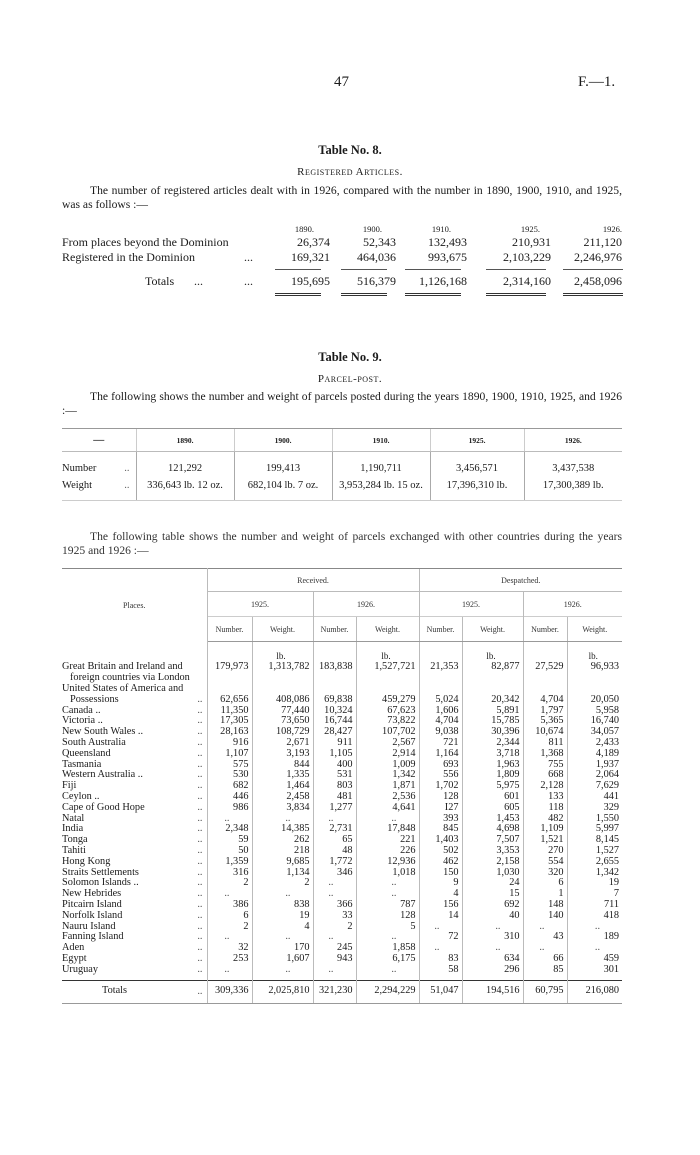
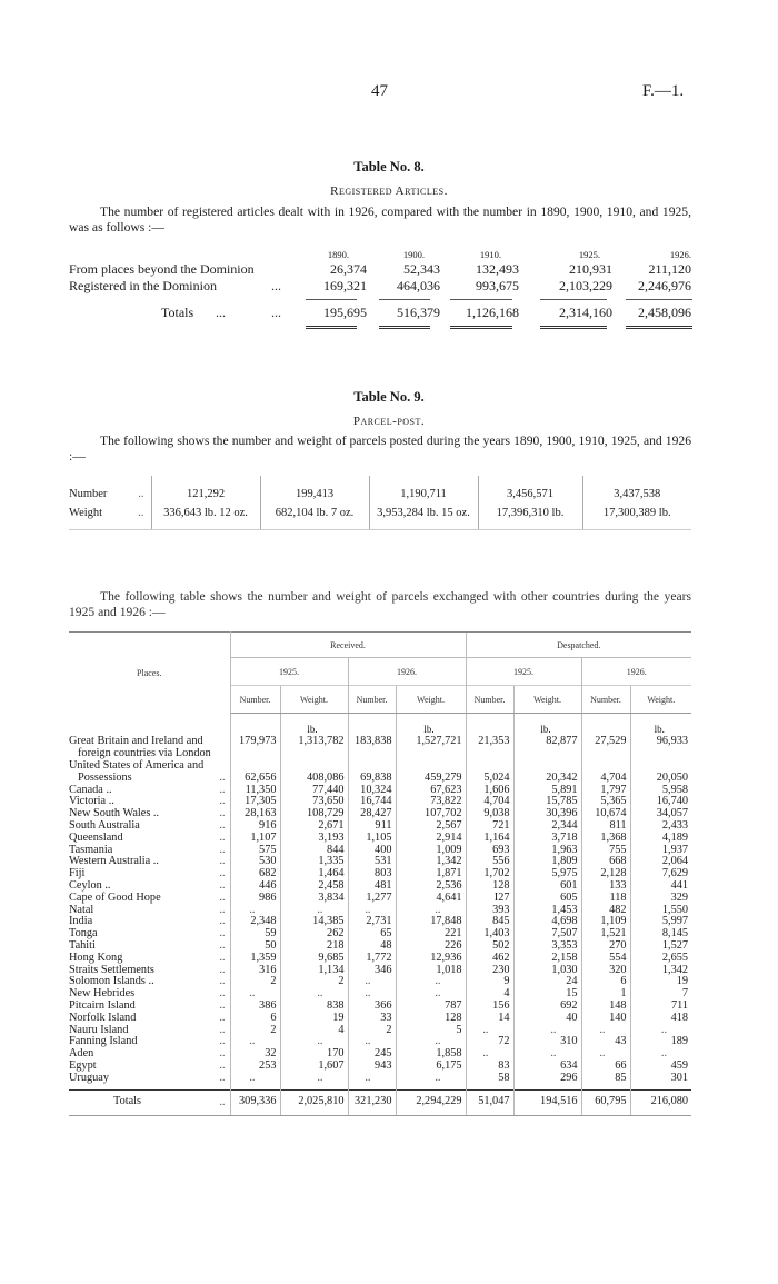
  47
  F.—1.
  Table No. 8.
  Registered Articles.
  The number of registered articles dealt with in 1926, compared with the number in 1890, 1900, 1910, and 1925, was as follows :—
  1890.
  1900.
  1910.
  1925.
  1926.
  From places beyond the Dominion
  26,374
  52,343
  132,493
  210,931
  211,120
  Registered in the Dominion
  ...
  169,321
  464,036
  993,675
  2,103,229
  2,246,976
  Totals
  ...
  ...
  195,695
  516,379
  1,126,168
  2,314,160
  2,458,096
  Table No. 9.
  Parcel-post.
  The following shows the number and weight of parcels posted during the years 1890, 1900, 1910, 1925, and 1926 :—
- —	1890.	1900.	1910.	1925.	1926.
  Number ..	121,292	199,413	1,190,711	3,456,571	3,437,538
  Weight ..	336,643 lb. 12 oz.	682,104 lb. 7 oz.	3,953,284 lb. 15 oz.	17,396,310 lb.	17,300,389 lb.
  The following table shows the number and weight of parcels exchanged with other countries during the years 1925 and 1926 :—
  Places.	Received.	Despatched.
  1925.	1926.	1925.	1926.
  Number.	Weight.	Number.	Weight.	Number.	Weight.	Number.	Weight.
  		lb.		lb.		lb.		lb.
  Great Britain and Ireland and	179,973	1,313,782	183,838	1,527,721	21,353	82,877	27,529	96,933
  foreign countries via London
  United States of America and
  Possessions ..	62,656	408,086	69,838	459,279	5,024	20,342	4,704	20,050
  Canada .. ..	11,350	77,440	10,324	67,623	1,606	5,891	1,797	5,958
  Victoria .. ..	17,305	73,650	16,744	73,822	4,704	15,785	5,365	16,740
  New South Wales .. ..	28,163	108,729	28,427	107,702	9,038	30,396	10,674	34,057
  South Australia ..	916	2,671	911	2,567	721	2,344	811	2,433
  Queensland ..	1,107	3,193	1,105	2,914	1,164	3,718	1,368	4,189
  Tasmania ..	575	844	400	1,009	693	1,963	755	1,937
  Western Australia .. ..	530	1,335	531	1,342	556	1,809	668	2,064
  Fiji ..	682	1,464	803	1,871	1,702	5,975	2,128	7,629
  Ceylon .. ..	446	2,458	481	2,536	128	601	133	441
  Cape of Good Hope ..	986	3,834	1,277	4,641	I27	605	118	329
  Natal ..	..	..	..	..	393	1,453	482	1,550
  India ..	2,348	14,385	2,731	17,848	845	4,698	1,109	5,997
  Tonga ..	59	262	65	221	1,403	7,507	1,521	8,145
  Tahiti ..	50	218	48	226	502	3,353	270	1,527
  Hong Kong ..	1,359	9,685	1,772	12,936	462	2,158	554	2,655
- Straits Settlements ..	316	1,134	346	1,018	150	1,030	320	1,342
+ Straits Settlements ..	316	1,134	346	1,018	230	1,030	320	1,342
  Solomon Islands .. ..	2	2	..	..	9	24	6	19
  New Hebrides ..	..	..	..	..	4	15	1	7
  Pitcairn Island ..	386	838	366	787	156	692	148	711
  Norfolk Island ..	6	19	33	128	14	40	140	418
  Nauru Island ..	2	4	2	5	..	..	..	..
  Fanning Island ..	..	..	..	..	72	310	43	189
  Aden ..	32	170	245	1,858	..	..	..	..
  Egypt ..	253	1,607	943	6,175	83	634	66	459
  Uruguay ..	..	..	..	..	58	296	85	301
  Totals ..	309,336	2,025,810	321,230	2,294,229	51,047	194,516	60,795	216,080
